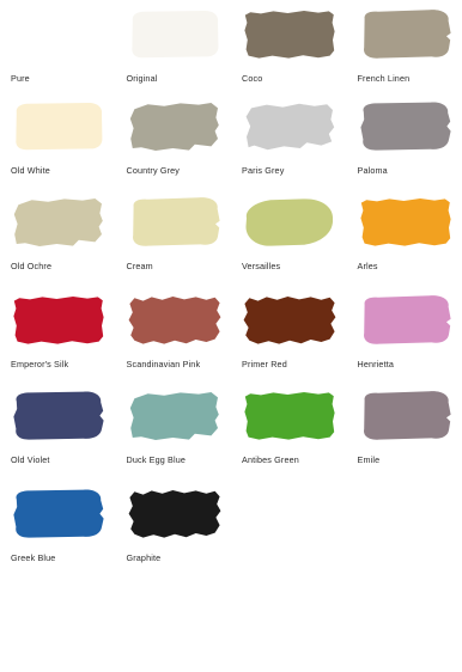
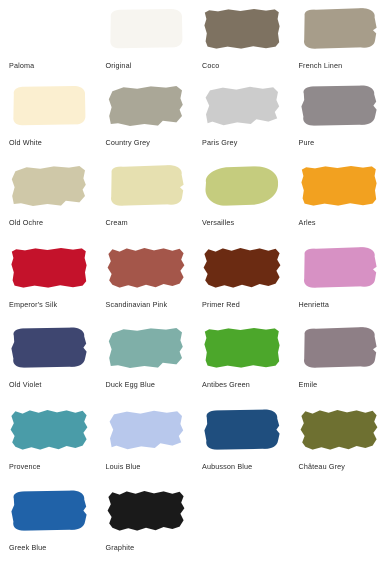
- Pure
+ Paloma
  Original
  Coco
  French Linen
  Old White
  Country Grey
  Paris Grey
- Paloma
+ Pure
  Old Ochre
  Cream
  Versailles
  Arles
  Emperor's Silk
  Scandinavian Pink
  Primer Red
  Henrietta
  Old Violet
  Duck Egg Blue
  Antibes Green
  Emile
+ Provence
+ Louis Blue
+ Aubusson Blue
+ Château Grey
  Greek Blue
  Graphite
